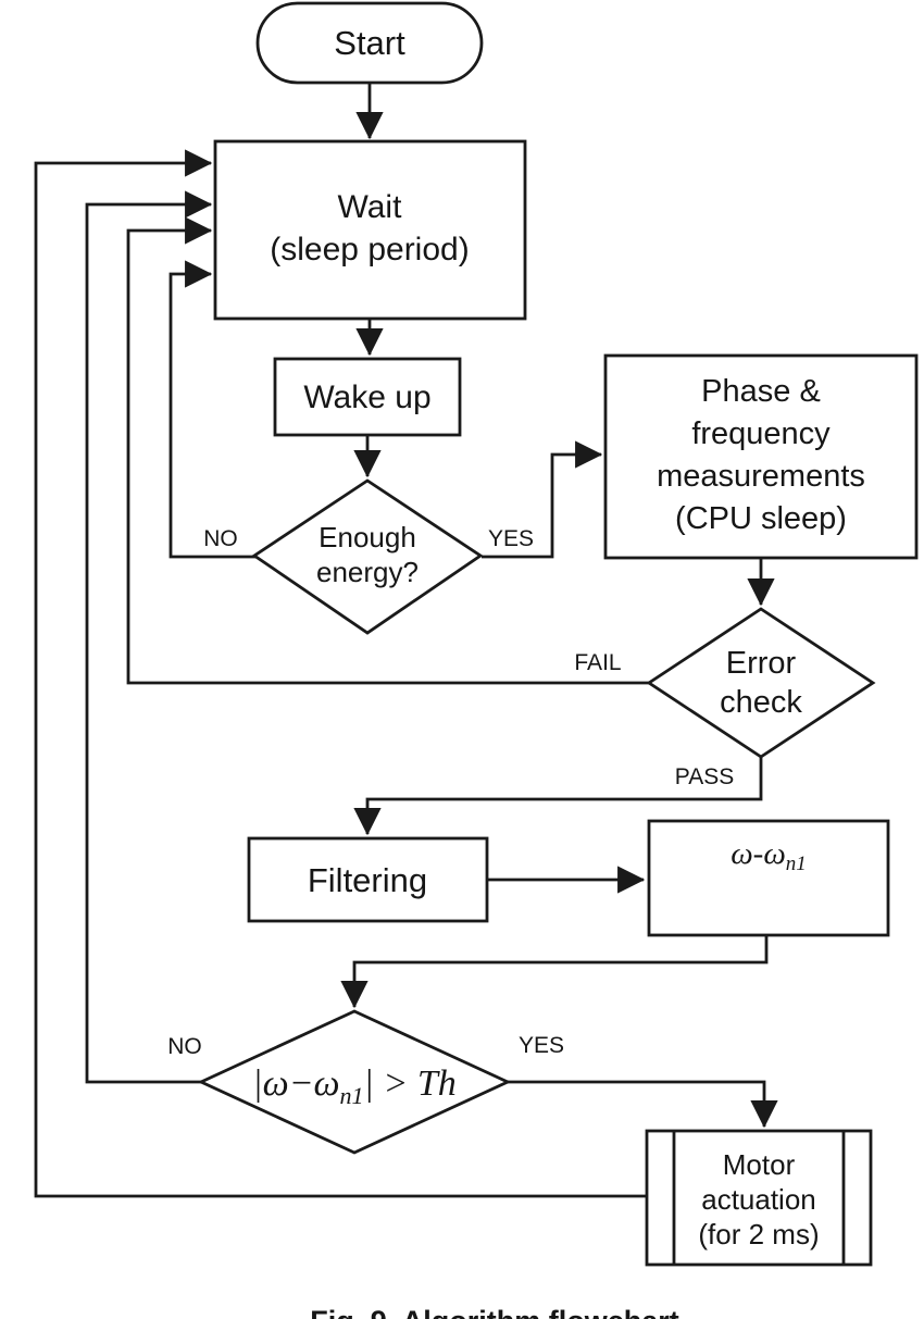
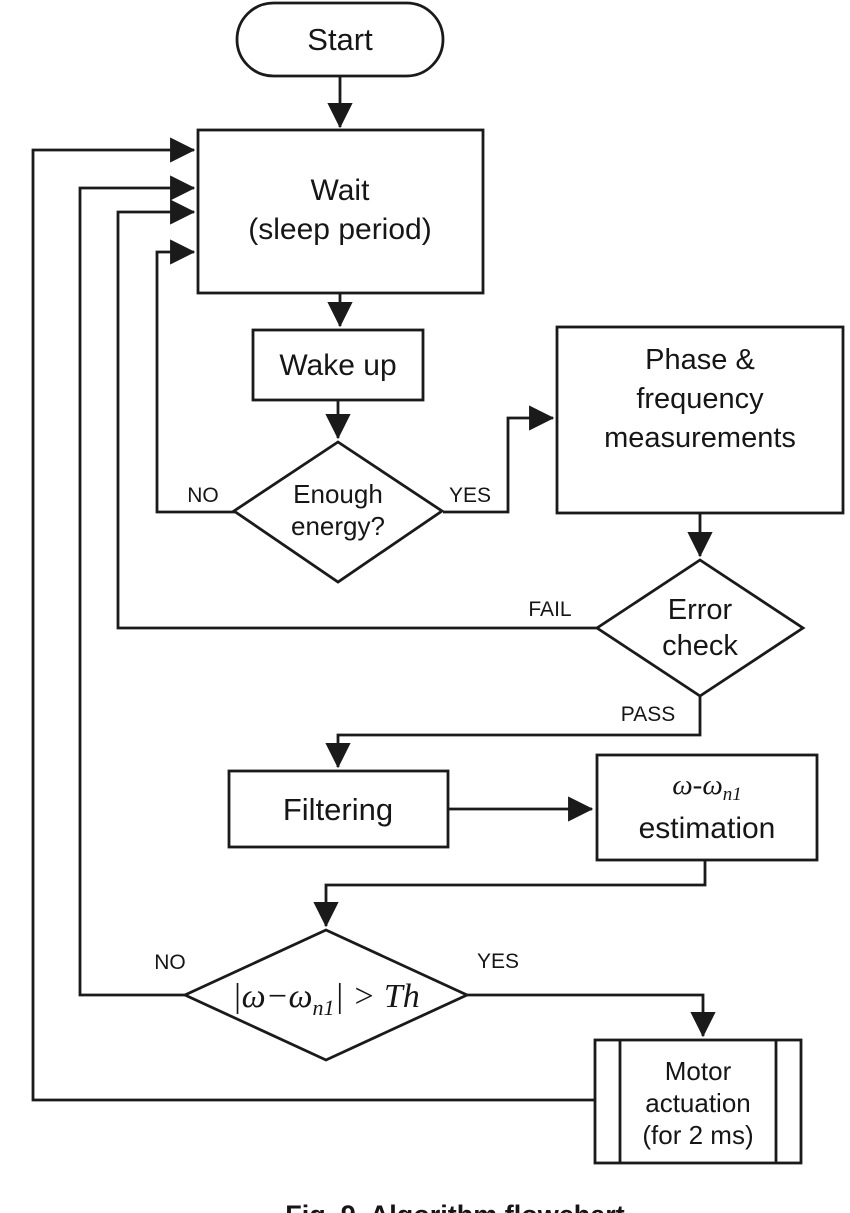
  Start
  Wait
  (sleep period)
  Wake up
  Enough
  energy?
  Phase &
  frequency
  measurements
- (CPU sleep)
  Error
  check
  Filtering
  ω-ωn1
+ estimation
  |ω−ωn1| > Th
  Motor
  actuation
  (for 2 ms)
  NO
  YES
  FAIL
  PASS
  NO
  YES
